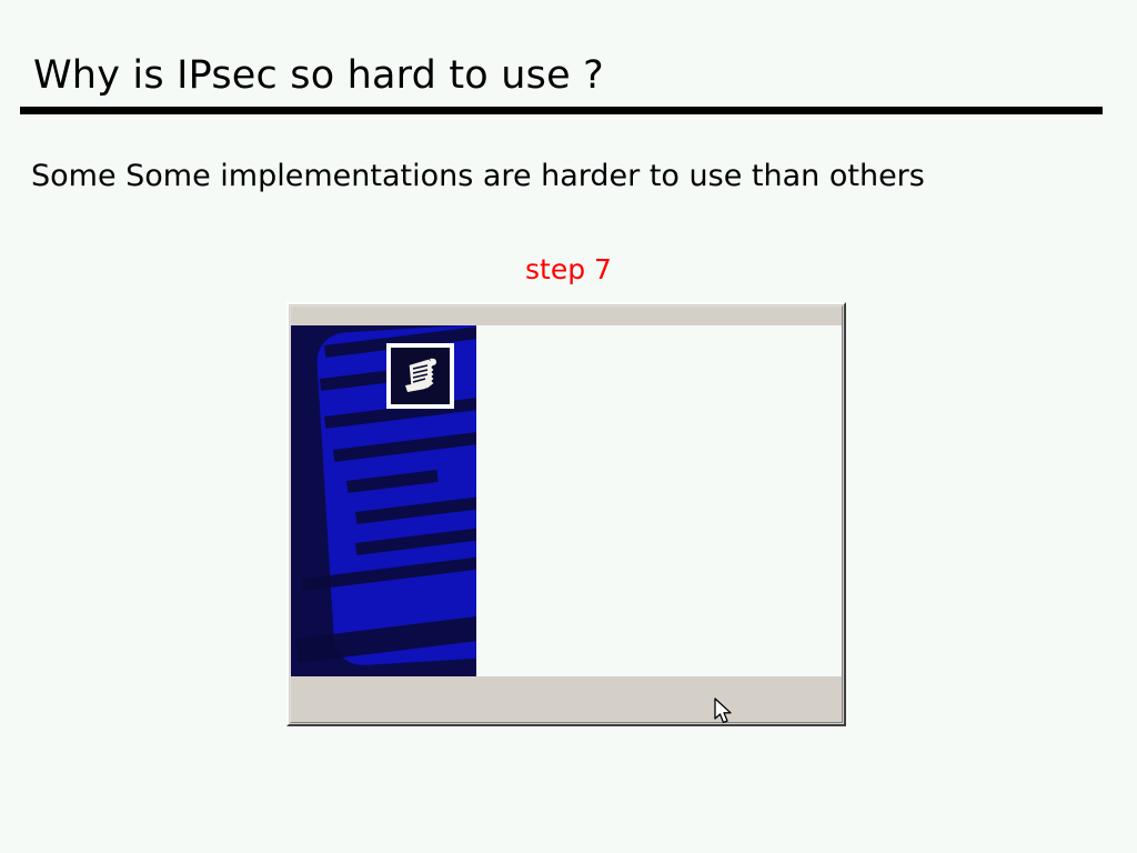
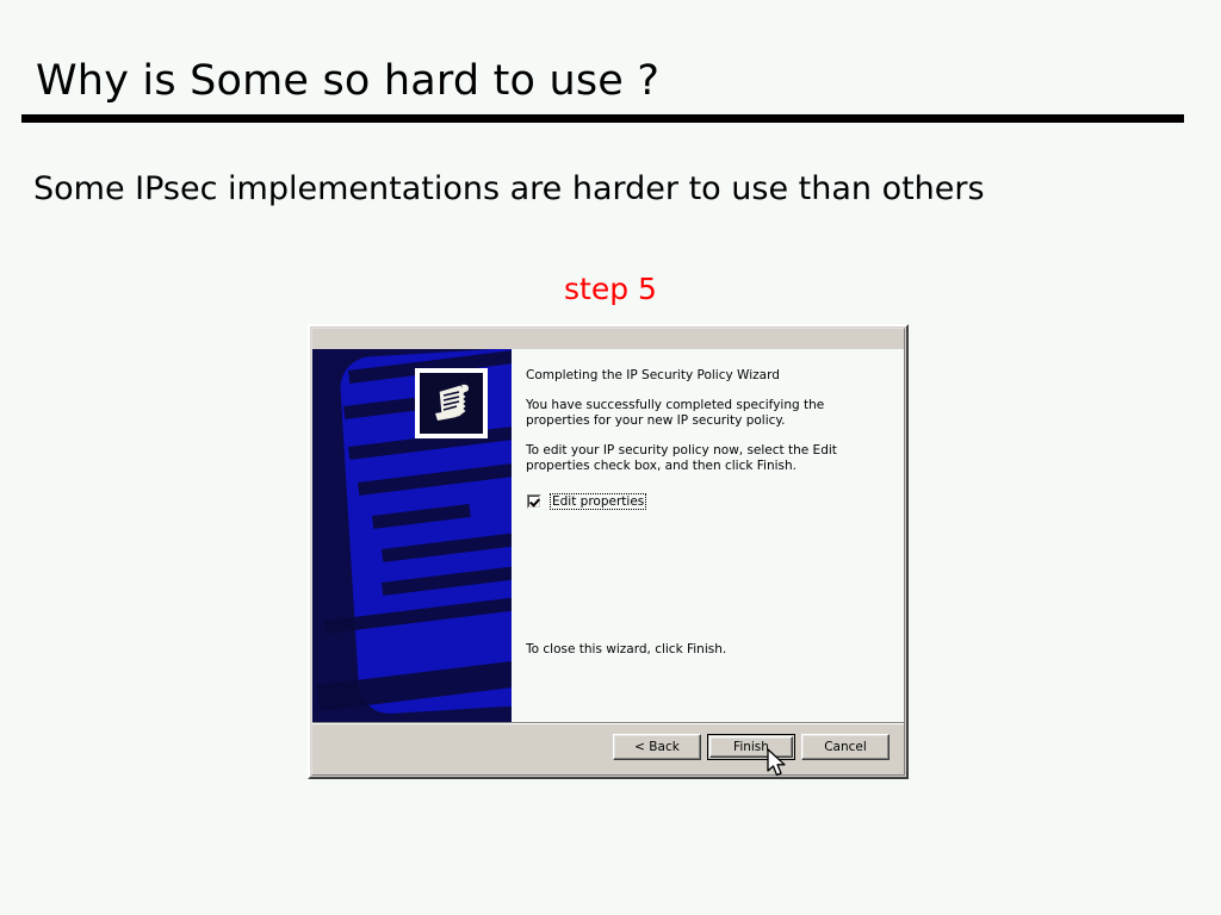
- Why is IPsec so hard to use ?
+ Why is Some so hard to use ?
- Some Some implementations are harder to use than others
+ Some IPsec implementations are harder to use than others
- step 7
+ step 5
+ Completing the IP Security Policy Wizard
+ You have successfully completed specifying the properties for your new IP security policy.
+ To edit your IP security policy now, select the Edit properties check box, and then click Finish.
+ Edit properties
+ To close this wizard, click Finish.
+ < Back
+ Finish
+ Cancel
